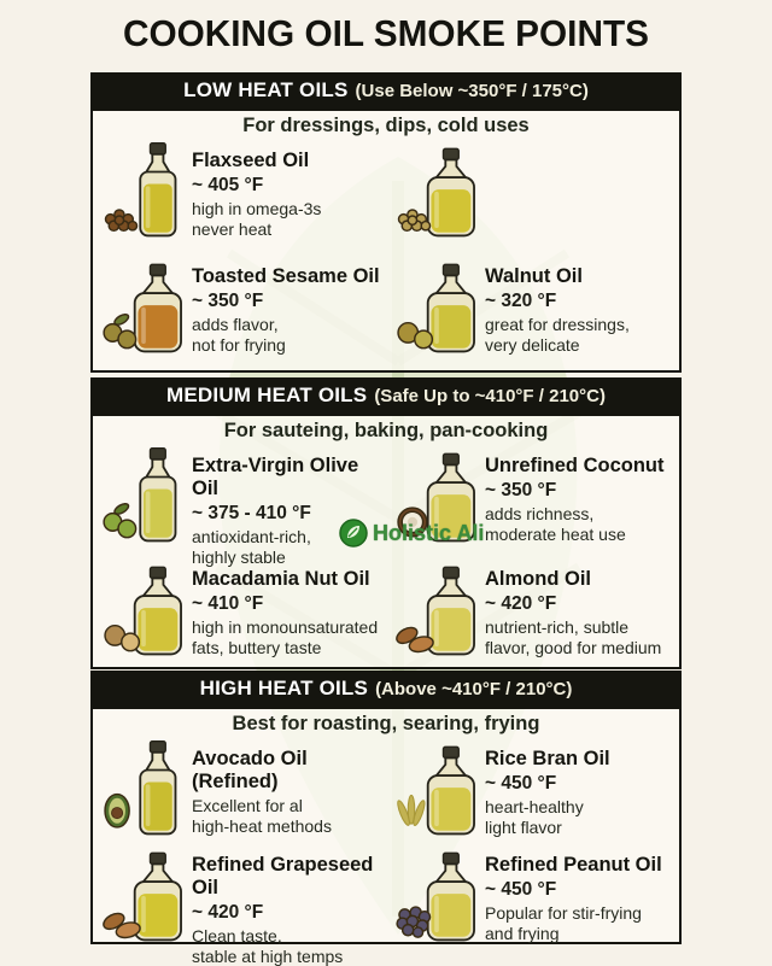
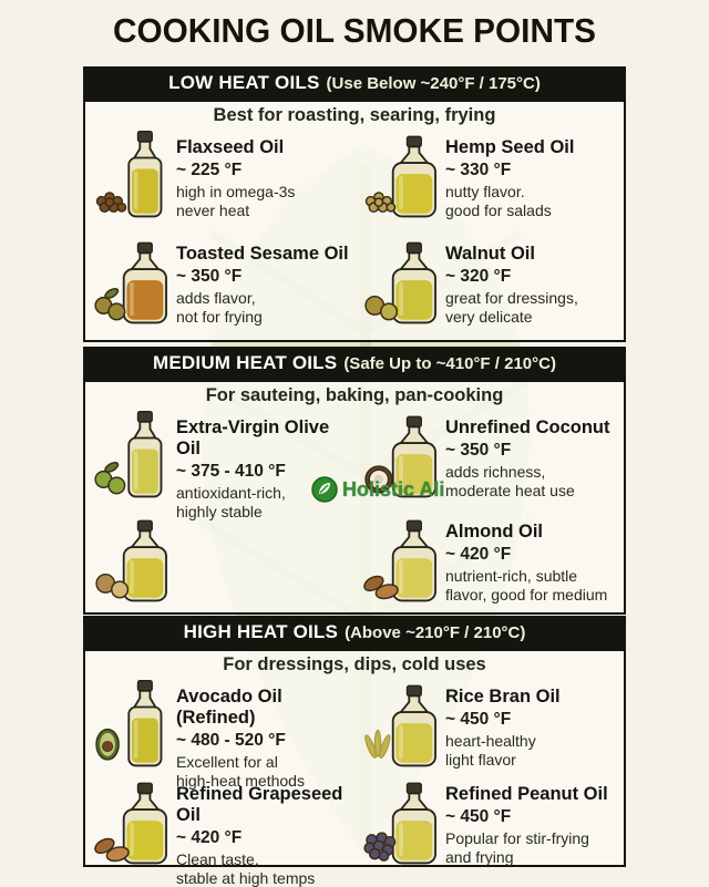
  COOKING OIL SMOKE POINTS
  LOW HEAT OILS
- (Use Below ~350°F / 175°C)
+ (Use Below ~240°F / 175°C)
- For dressings, dips, cold uses
+ Best for roasting, searing, frying
  Flaxseed Oil
- ~ 405 °F
+ ~ 225 °F
  high in omega-3s
  never heat
+ Hemp Seed Oil
+ ~ 330 °F
+ nutty flavor.
+ good for salads
  Toasted Sesame Oil
  ~ 350 °F
  adds flavor,
  not for frying
  Walnut Oil
  ~ 320 °F
  great for dressings,
  very delicate
  MEDIUM HEAT OILS
  (Safe Up to ~410°F / 210°C)
  For sauteing, baking, pan-cooking
  Extra-Virgin Olive Oil
  ~ 375 - 410 °F
  antioxidant-rich,
  highly stable
  Unrefined Coconut
  ~ 350 °F
  adds richness,
  moderate heat use
- Macadamia Nut Oil
- ~ 410 °F
- high in monounsaturated
- fats, buttery taste
  Almond Oil
  ~ 420 °F
  nutrient-rich, subtle
  flavor, good for medium
  HIGH HEAT OILS
- (Above ~410°F / 210°C)
+ (Above ~210°F / 210°C)
- Best for roasting, searing, frying
+ For dressings, dips, cold uses
  Avocado Oil (Refined)
+ ~ 480 - 520 °F
  Excellent for al
  high-heat methods
  Rice Bran Oil
  ~ 450 °F
  heart-healthy
  light flavor
  Refined Grapeseed Oil
  ~ 420 °F
  Clean taste,
  stable at high temps
  Refined Peanut Oil
  ~ 450 °F
  Popular for stir-frying
  and frying
  Holistic Ali
